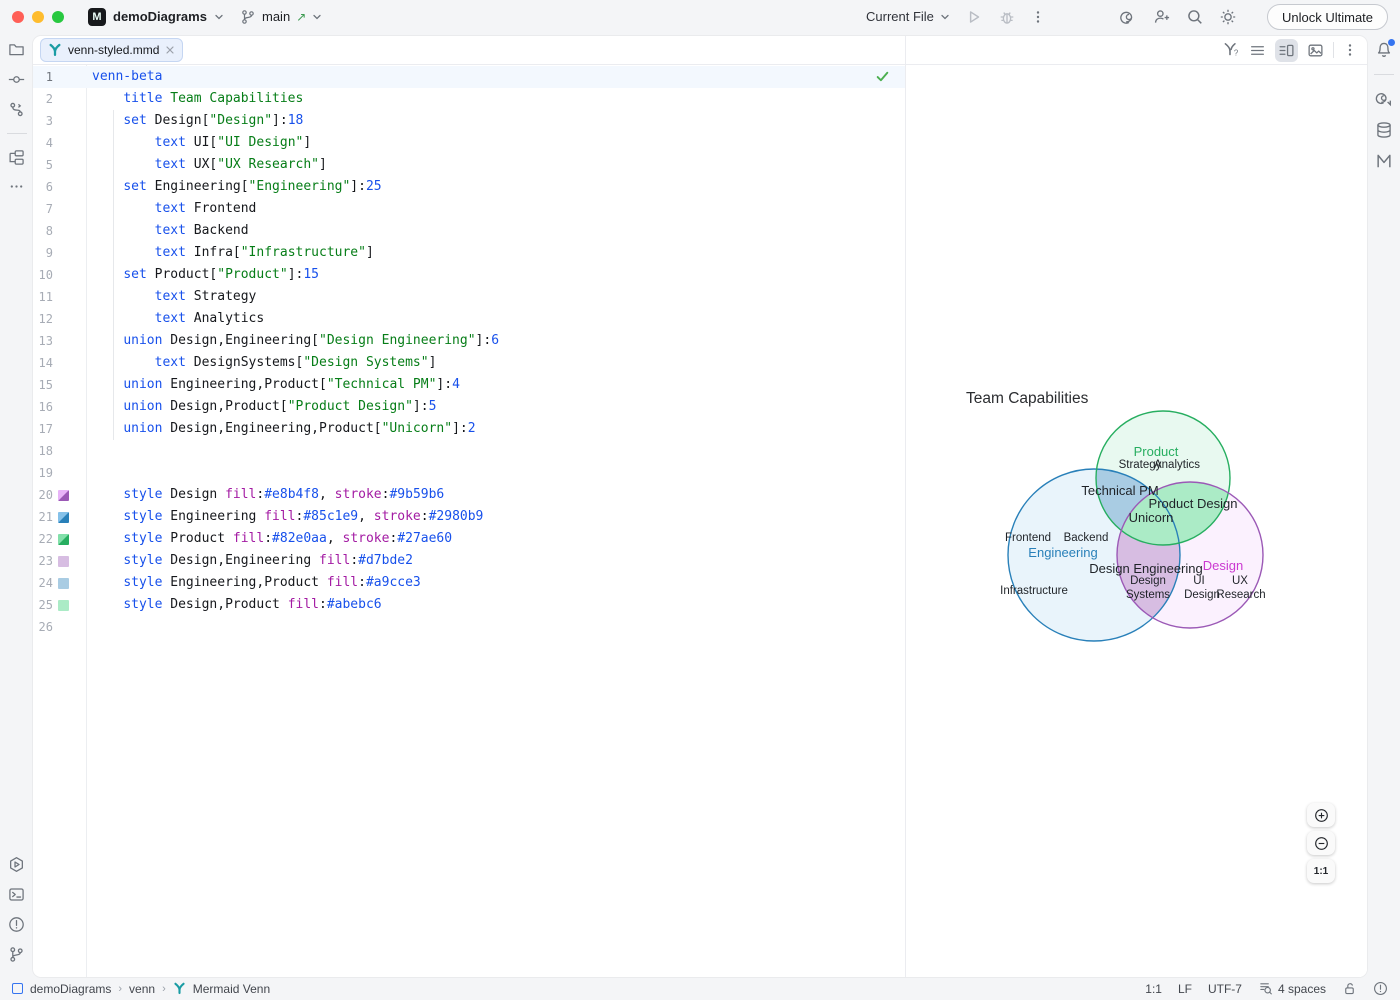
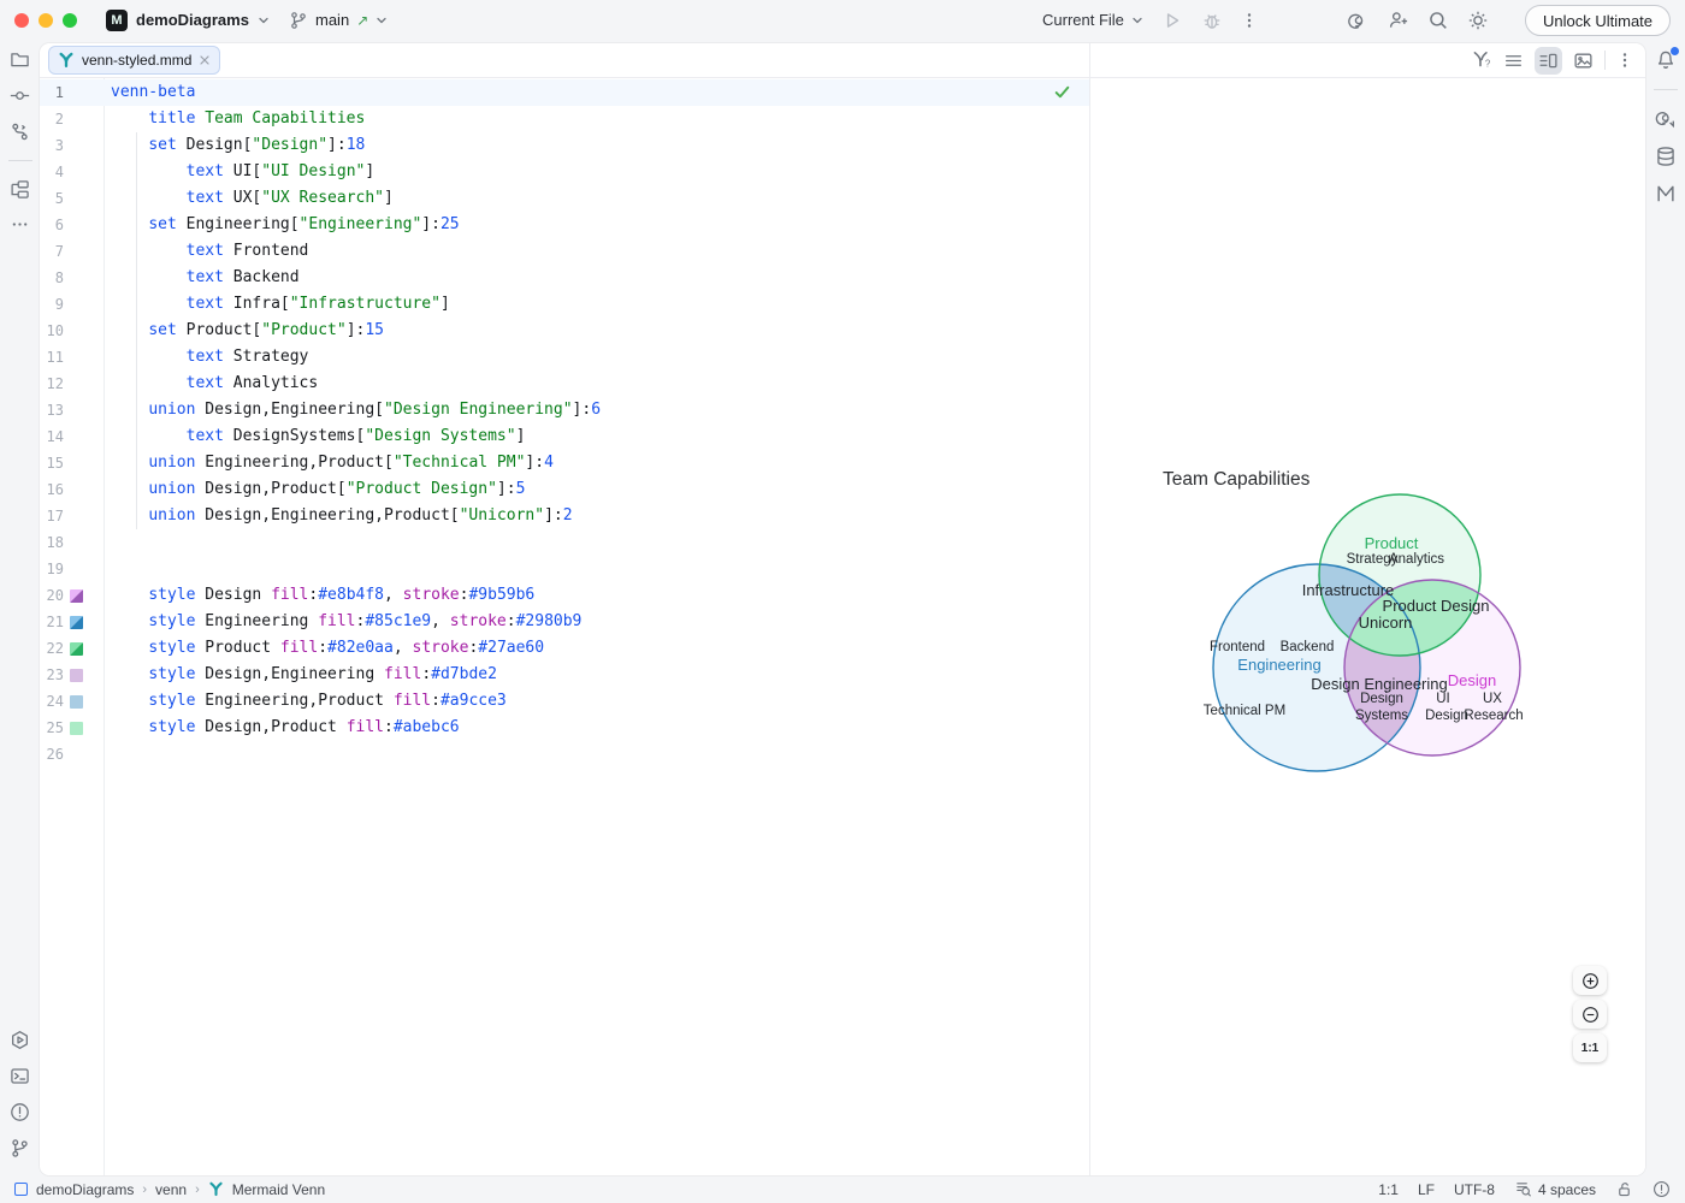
  M
  demoDiagrams
  main
  ↗
  Current File
  Unlock Ultimate
  venn-styled.mmd
  ?
  1
  venn-beta
  2
  title Team Capabilities
  3
  set Design["Design"]:18
  4
  text UI["UI Design"]
  5
  text UX["UX Research"]
  6
  set Engineering["Engineering"]:25
  7
  text Frontend
  8
  text Backend
  9
  text Infra["Infrastructure"]
  10
  set Product["Product"]:15
  11
  text Strategy
  12
  text Analytics
  13
  union Design,Engineering["Design Engineering"]:6
  14
  text DesignSystems["Design Systems"]
  15
  union Engineering,Product["Technical PM"]:4
  16
  union Design,Product["Product Design"]:5
  17
  union Design,Engineering,Product["Unicorn"]:2
  18
  19
  20
  style Design fill:#e8b4f8, stroke:#9b59b6
  21
  style Engineering fill:#85c1e9, stroke:#2980b9
  22
  style Product fill:#82e0aa, stroke:#27ae60
  23
  style Design,Engineering fill:#d7bde2
  24
  style Engineering,Product fill:#a9cce3
  25
  style Design,Product fill:#abebc6
  26
  Team Capabilities
  Product
  Strategy
  Analytics
- Technical PM
+ Infrastructure
  Product Design
  Unicorn
  Frontend
  Backend
  Engineering
  Design Engineering
  Design
  UI
  UX
  Design
  Systems
  Design
  Research
- Infrastructure
+ Technical PM
  1:1
  demoDiagrams
  ›
  venn
  ›
  Mermaid Venn
  1:1
  LF
- UTF-7
+ UTF-8
  4 spaces
